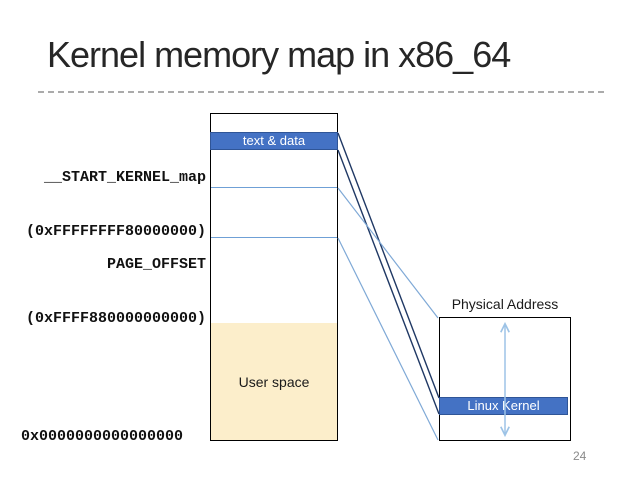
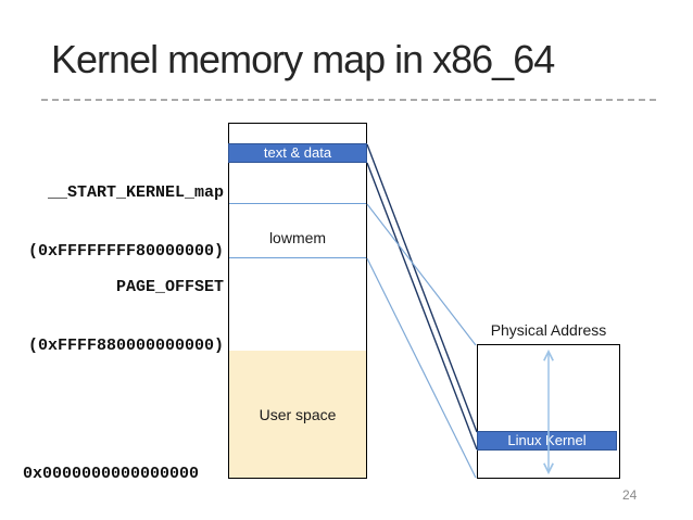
  Kernel memory map in x86_64
  text & data
+ lowmem
  User space
  __START_KERNEL_map
  (0xFFFFFFFF80000000)
  PAGE_OFFSET
  (0xFFFF880000000000)
  0x0000000000000000
  Physical Address
  Linux Kernel
  24
